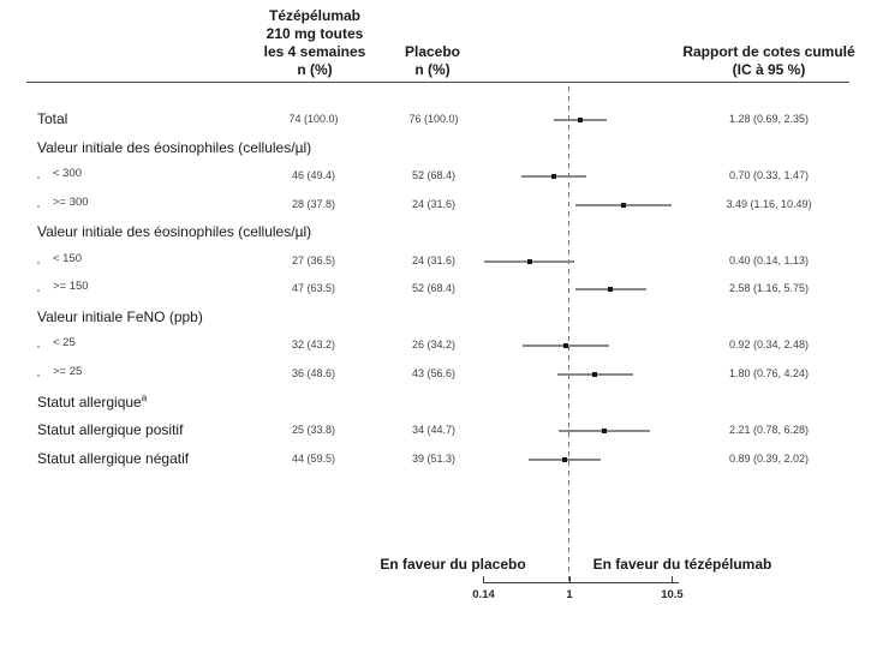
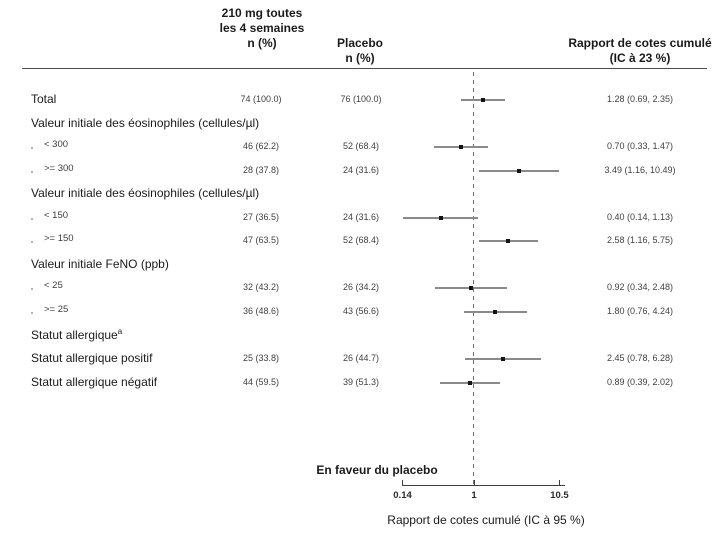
- Tézépélumab
  210 mg toutes
  les 4 semaines
  n (%)
  Placebo
  n (%)
  Rapport de cotes cumulé
- (IC à 95 %)
+ (IC à 23 %)
  Total
  74 (100.0)
  76 (100.0)
  1.28 (0.69, 2.35)
  Valeur initiale des éosinophiles (cellules/µl)
  < 300
- 46 (49.4)
+ 46 (62.2)
  52 (68.4)
  0.70 (0.33, 1.47)
  >= 300
  28 (37.8)
  24 (31.6)
  3.49 (1.16, 10.49)
  Valeur initiale des éosinophiles (cellules/µl)
  < 150
  27 (36.5)
  24 (31.6)
  0.40 (0.14, 1.13)
  >= 150
  47 (63.5)
  52 (68.4)
  2.58 (1.16, 5.75)
  Valeur initiale FeNO (ppb)
  < 25
  32 (43.2)
  26 (34.2)
  0.92 (0.34, 2.48)
  >= 25
  36 (48.6)
  43 (56.6)
  1.80 (0.76, 4.24)
  Statut allergiquea
  Statut allergique positif
  25 (33.8)
- 34 (44.7)
+ 26 (44.7)
- 2.21 (0.78, 6.28)
+ 2.45 (0.78, 6.28)
  Statut allergique négatif
  44 (59.5)
  39 (51.3)
  0.89 (0.39, 2.02)
  En faveur du placebo
- En faveur du tézépélumab
  0.14
  1
  10.5
+ Rapport de cotes cumulé (IC à 95 %)
